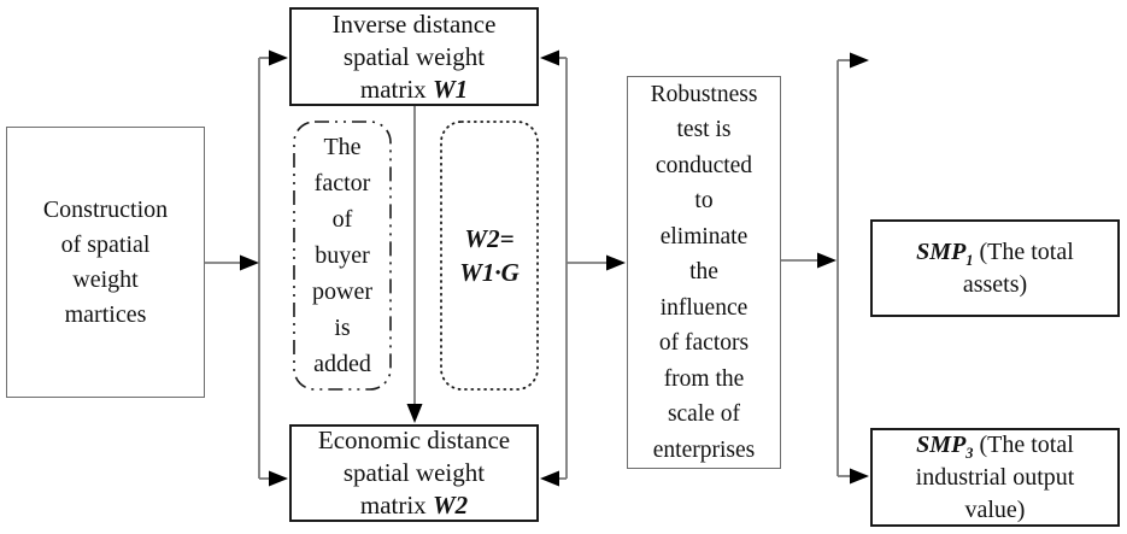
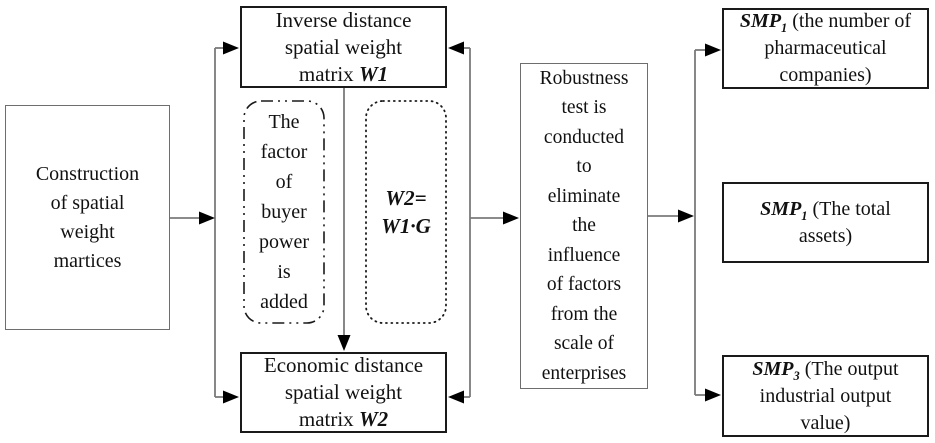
  Construction
  of spatial
  weight
  martices
  Inverse distance
  spatial weight
  matrix W1
  The
  factor
  of
  buyer
  power
  is
  added
  W2=
  W1·G
  Economic distance
  spatial weight
  matrix W2
  Robustness
  test is
  conducted
  to
  eliminate
  the
  influence
  of factors
  from the
  scale of
  enterprises
+ SMP1 (the number of pharmaceutical companies)
  SMP1 (The total assets)
- SMP3 (The total industrial output value)
+ SMP3 (The output industrial output value)
